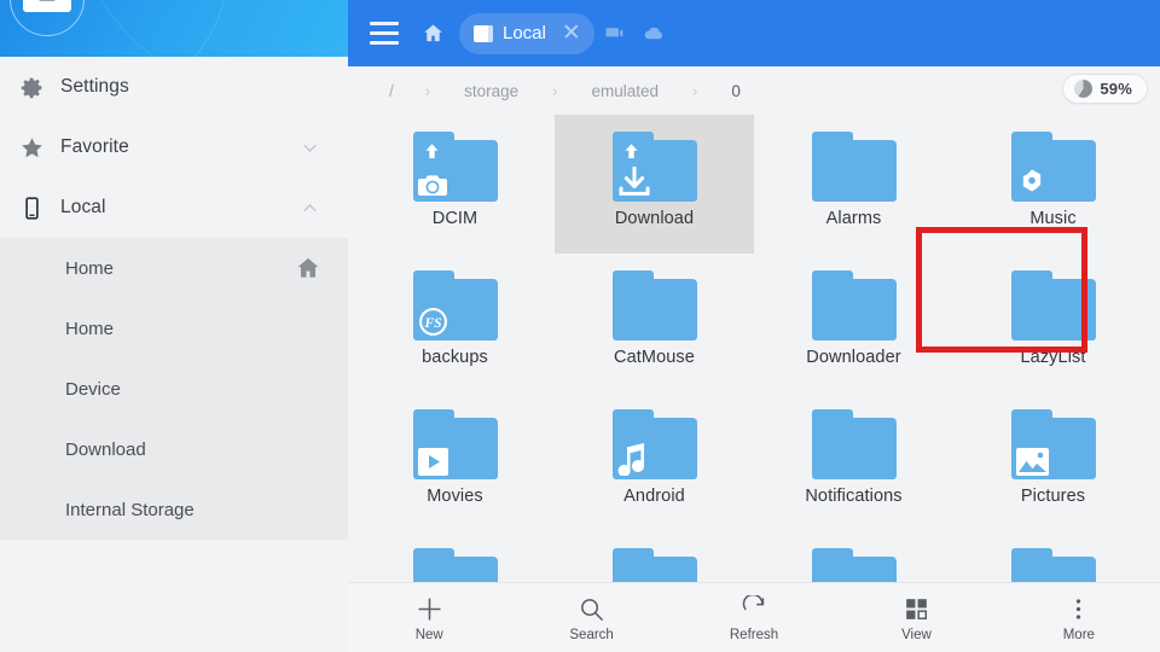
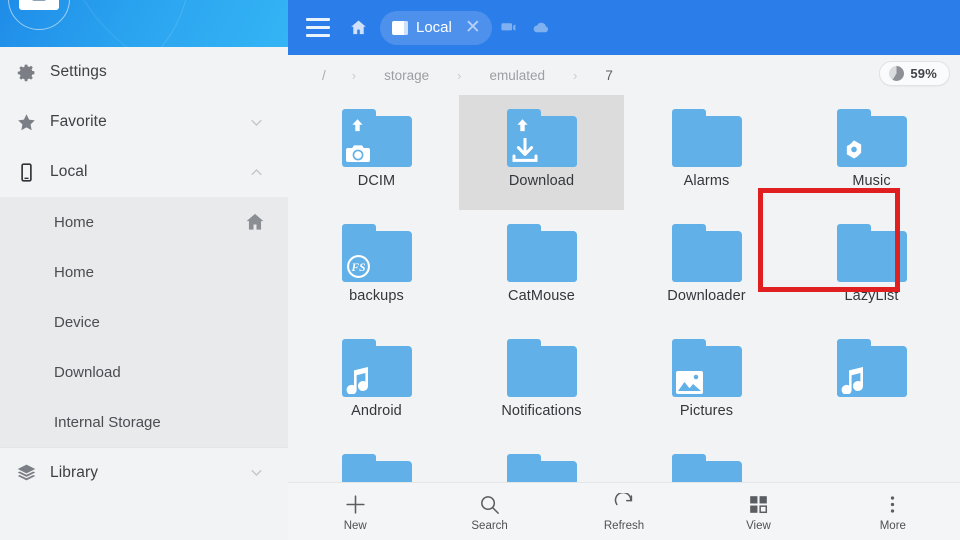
  Settings
  Favorite
  Local
  Home
  Home
  Device
  Download
  Internal Storage
+ Library
  Local
  ✕
  /
  ›
  storage
  ›
  emulated
  ›
- 0
+ 7
  59%
  DCIM
  Download
  Alarms
  Music
  FS
  backups
  CatMouse
  Downloader
  LazyList
- Movies
  Android
  Notifications
  Pictures
  New
  Search
  Refresh
  View
  More
